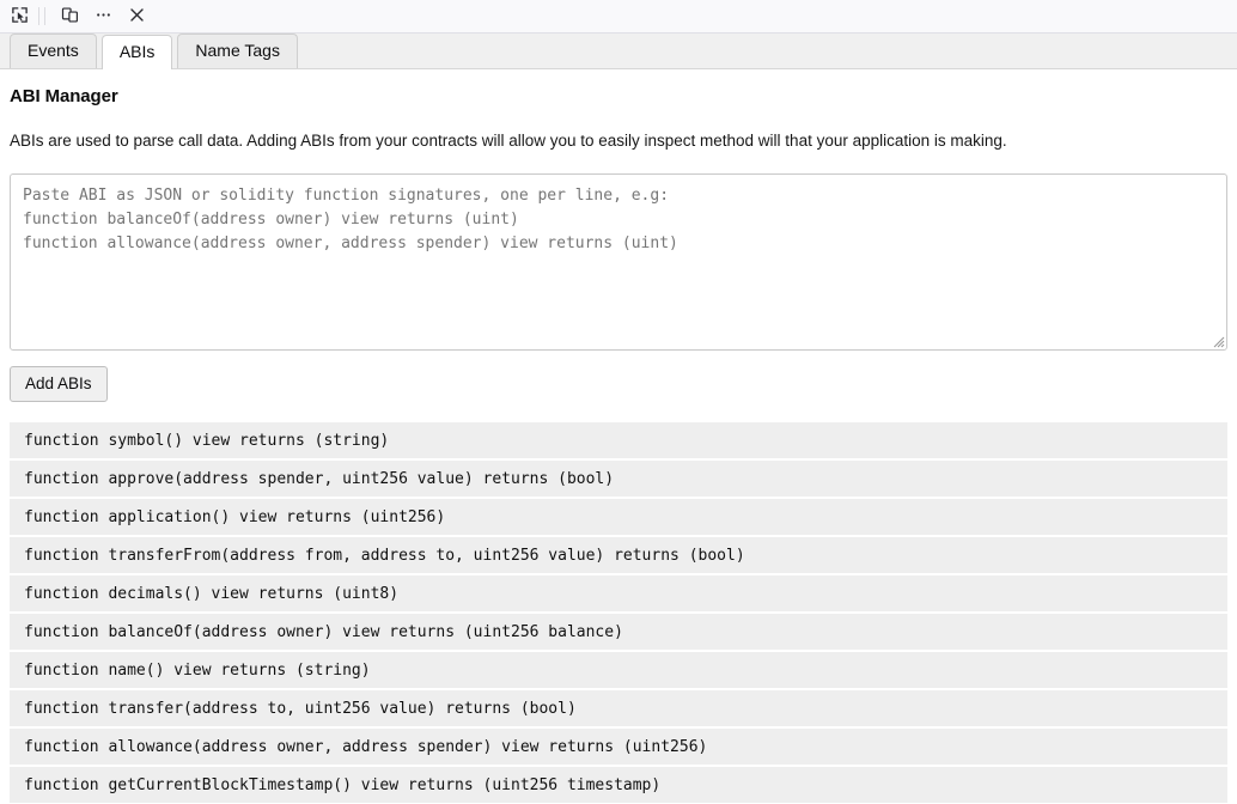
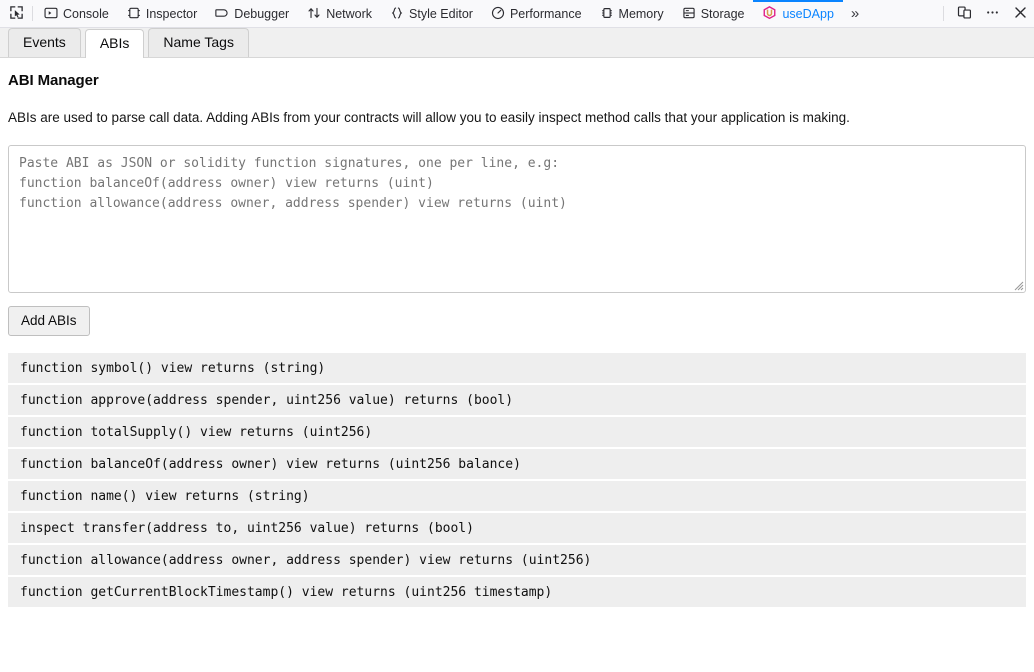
+ Console
+ Inspector
+ Debugger
+ Network
+ Style Editor
+ Performance
+ Memory
+ Storage
+ useDApp
+ »
  Events
  ABIs
  Name Tags
  ABI Manager
- ABIs are used to parse call data. Adding ABIs from your contracts will allow you to easily inspect method will that your application is making.
+ ABIs are used to parse call data. Adding ABIs from your contracts will allow you to easily inspect method calls that your application is making.
  Paste ABI as JSON or solidity function signatures, one per line, e.g:
  function balanceOf(address owner) view returns (uint)
  function allowance(address owner, address spender) view returns (uint)
  Add ABIs
  function symbol() view returns (string)
  function approve(address spender, uint256 value) returns (bool)
- function application() view returns (uint256)
+ function totalSupply() view returns (uint256)
- function transferFrom(address from, address to, uint256 value) returns (bool)
- function decimals() view returns (uint8)
  function balanceOf(address owner) view returns (uint256 balance)
  function name() view returns (string)
- function transfer(address to, uint256 value) returns (bool)
+ inspect transfer(address to, uint256 value) returns (bool)
  function allowance(address owner, address spender) view returns (uint256)
  function getCurrentBlockTimestamp() view returns (uint256 timestamp)
